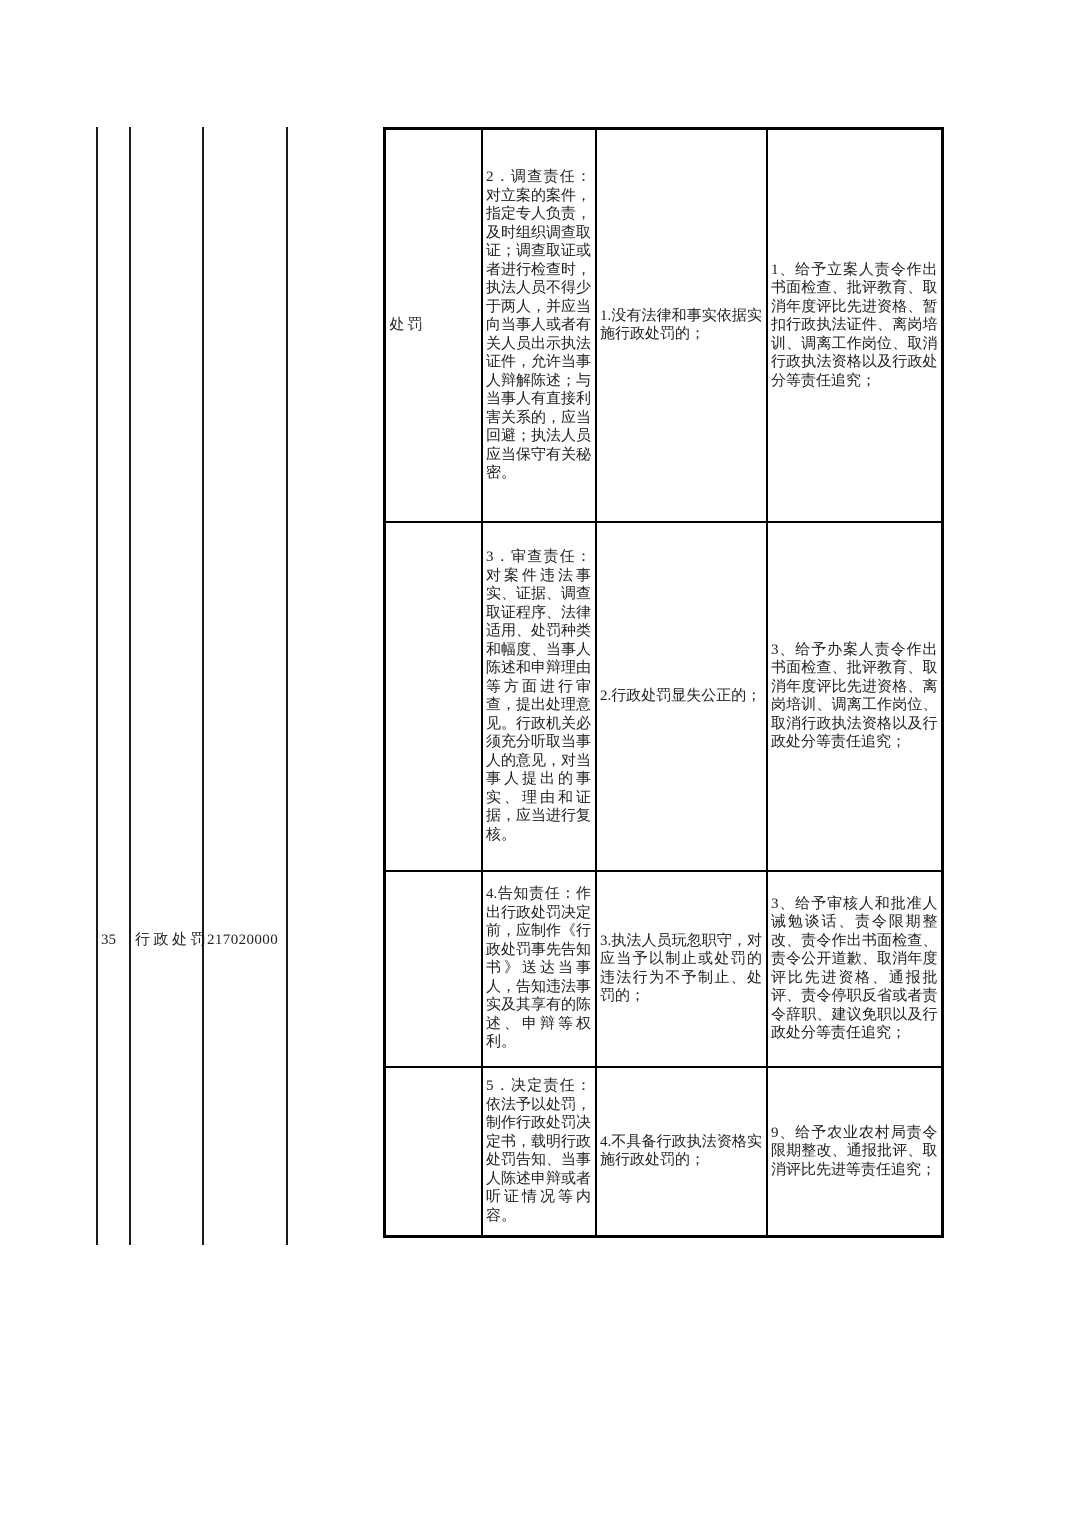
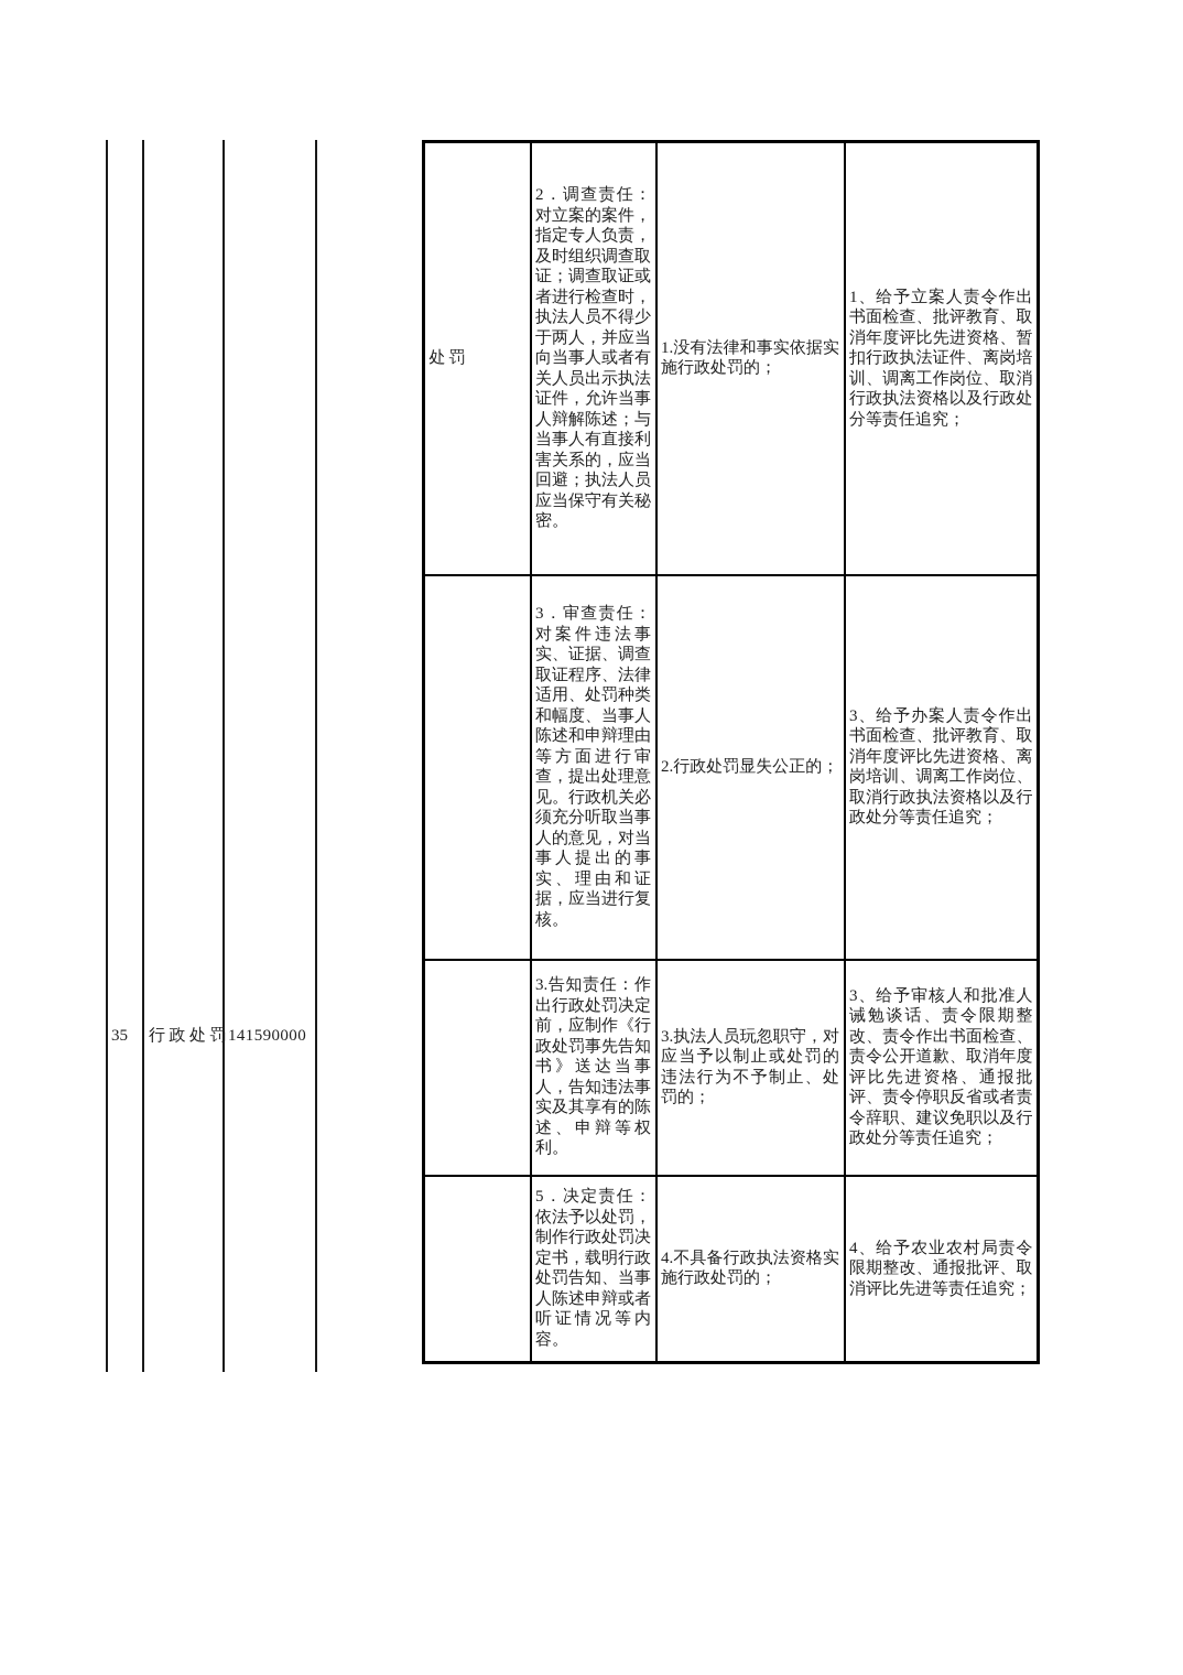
  35
  行政处罚
- 217020000
+ 141590000
  处罚	2．调查责任：对立案的案件，指定专人负责，及时组织调查取证；调查取证或者进行检查时，执法人员不得少于两人，并应当向当事人或者有关人员出示执法证件，允许当事人辩解陈述；与当事人有直接利害关系的，应当回避；执法人员应当保守有关秘密。	1.没有法律和事实依据实施行政处罚的；	1、给予立案人责令作出书面检查、批评教育、取消年度评比先进资格、暂扣行政执法证件、离岗培训、调离工作岗位、取消行政执法资格以及行政处分等责任追究；
  	3．审查责任：对案件违法事实、证据、调查取证程序、法律适用、处罚种类和幅度、当事人陈述和申辩理由等方面进行审查，提出处理意见。行政机关必须充分听取当事人的意见，对当事人提出的事实、理由和证据，应当进行复核。	2.行政处罚显失公正的；	3、给予办案人责令作出书面检查、批评教育、取消年度评比先进资格、离岗培训、调离工作岗位、取消行政执法资格以及行政处分等责任追究；
- 	4.告知责任：作出行政处罚决定前，应制作《行政处罚事先告知书》送达当事人，告知违法事实及其享有的陈述、申辩等权利。	3.执法人员玩忽职守，对应当予以制止或处罚的违法行为不予制止、处罚的；	3、给予审核人和批准人诫勉谈话、责令限期整改、责令作出书面检查、责令公开道歉、取消年度评比先进资格、通报批评、责令停职反省或者责令辞职、建议免职以及行政处分等责任追究；
+ 	3.告知责任：作出行政处罚决定前，应制作《行政处罚事先告知书》送达当事人，告知违法事实及其享有的陈述、申辩等权利。	3.执法人员玩忽职守，对应当予以制止或处罚的违法行为不予制止、处罚的；	3、给予审核人和批准人诫勉谈话、责令限期整改、责令作出书面检查、责令公开道歉、取消年度评比先进资格、通报批评、责令停职反省或者责令辞职、建议免职以及行政处分等责任追究；
- 	5．决定责任：依法予以处罚，制作行政处罚决定书，载明行政处罚告知、当事人陈述申辩或者听证情况等内容。	4.不具备行政执法资格实施行政处罚的；	9、给予农业农村局责令限期整改、通报批评、取消评比先进等责任追究；
+ 	5．决定责任：依法予以处罚，制作行政处罚决定书，载明行政处罚告知、当事人陈述申辩或者听证情况等内容。	4.不具备行政执法资格实施行政处罚的；	4、给予农业农村局责令限期整改、通报批评、取消评比先进等责任追究；
